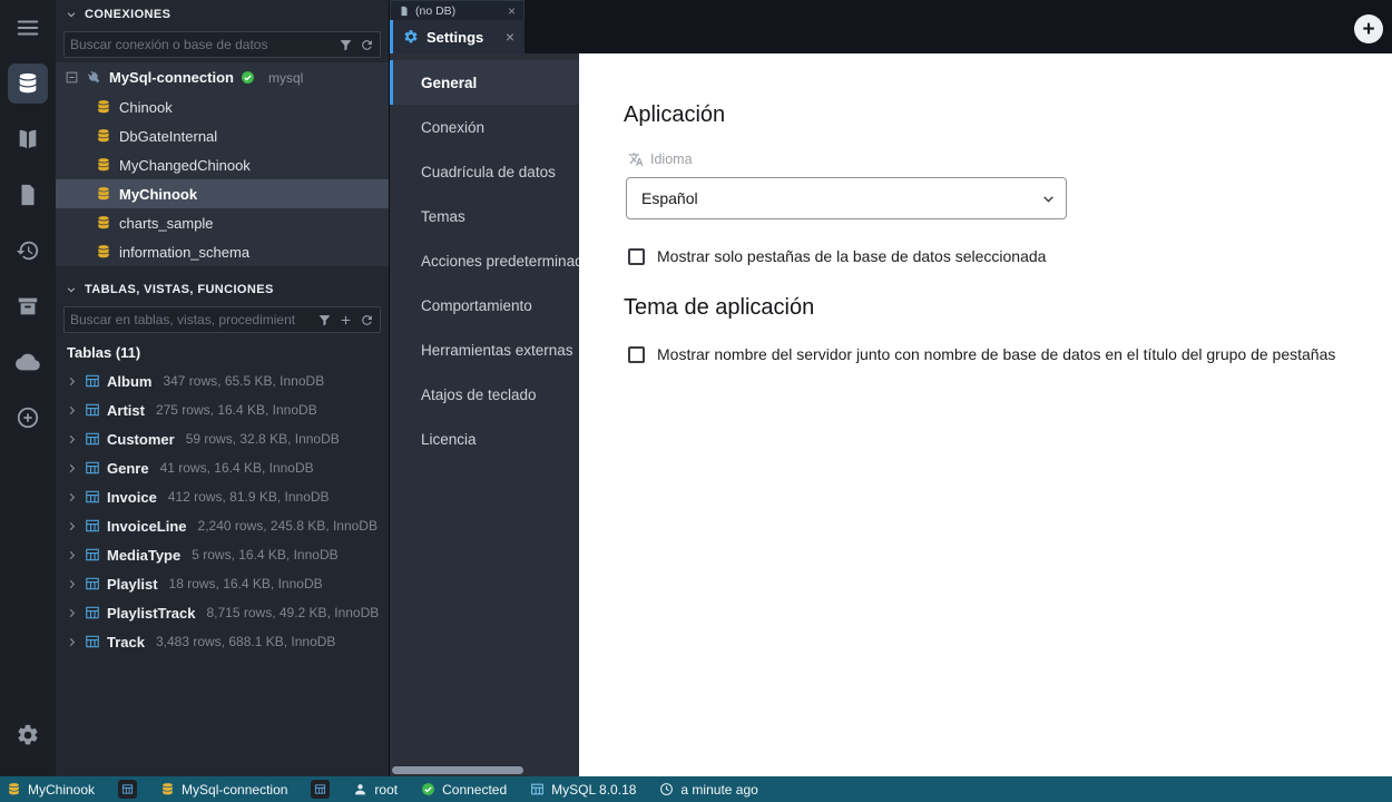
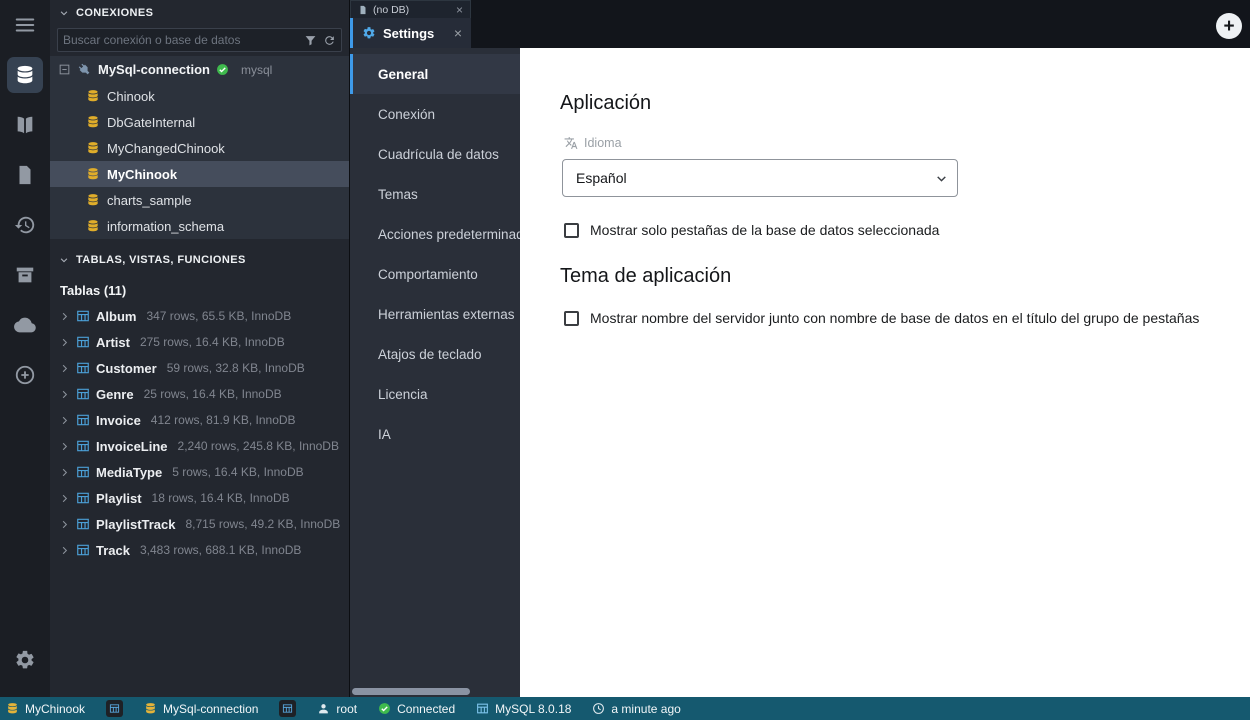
  CONEXIONES
  Buscar conexión o base de datos
  MySql-connection
  mysql
  Chinook
  DbGateInternal
  MyChangedChinook
  MyChinook
  charts_sample
  information_schema
  TABLAS, VISTAS, FUNCIONES
- Buscar en tablas, vistas, procedimient
  Tablas (11)
  Album
  347 rows, 65.5 KB, InnoDB
  Artist
  275 rows, 16.4 KB, InnoDB
  Customer
  59 rows, 32.8 KB, InnoDB
  Genre
- 41 rows, 16.4 KB, InnoDB
+ 25 rows, 16.4 KB, InnoDB
  Invoice
  412 rows, 81.9 KB, InnoDB
  InvoiceLine
  2,240 rows, 245.8 KB, InnoDB
  MediaType
  5 rows, 16.4 KB, InnoDB
  Playlist
  18 rows, 16.4 KB, InnoDB
  PlaylistTrack
  8,715 rows, 49.2 KB, InnoDB
  Track
  3,483 rows, 688.1 KB, InnoDB
  (no DB)
  ×
  Settings
  ×
  +
  General
  Conexión
  Cuadrícula de datos
  Temas
  Acciones predetermina
  Comportamiento
  Herramientas externas
  Atajos de teclado
  Licencia
+ IA
  Aplicación
  Idioma
  Español
  Mostrar solo pestañas de la base de datos seleccionada
  Tema de aplicación
  Mostrar nombre del servidor junto con nombre de base de datos en el título del grupo de pestañas
  MyChinook
  MySql-connection
  root
  Connected
  MySQL 8.0.18
  a minute ago
